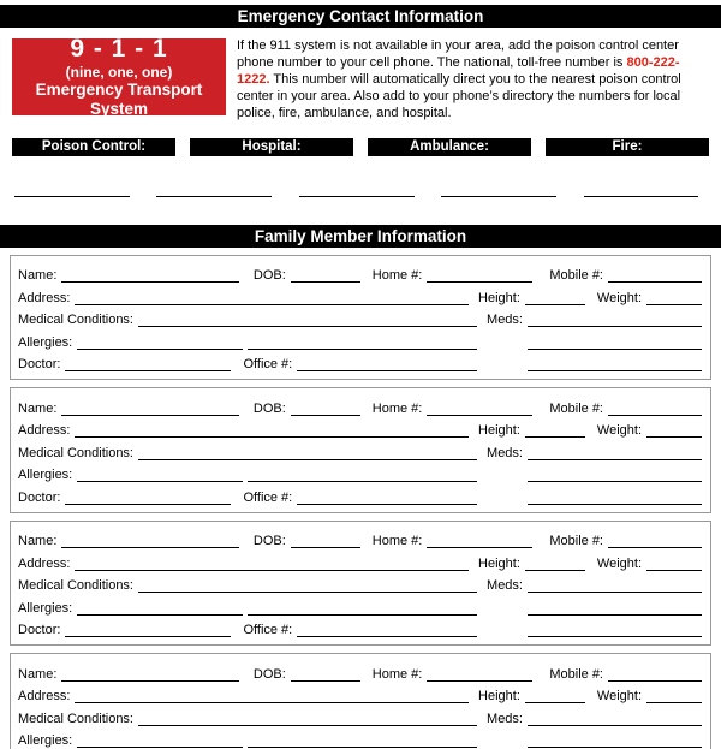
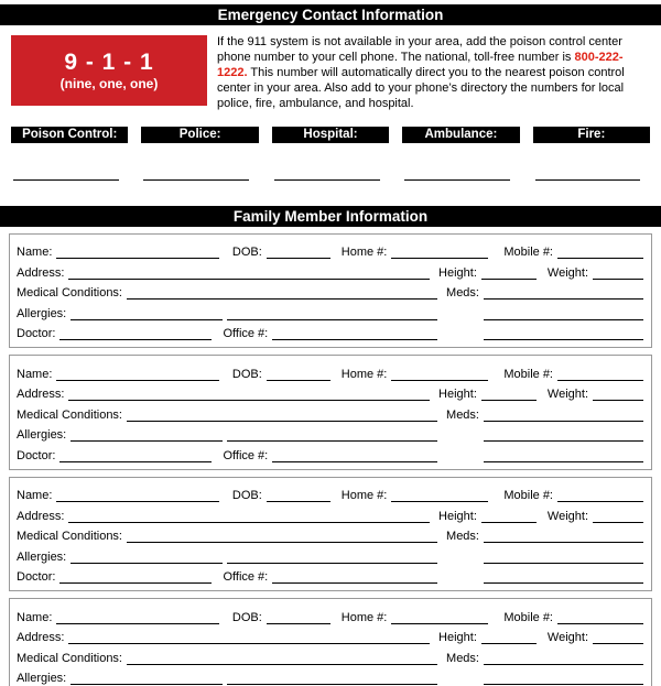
  Emergency Contact Information
  9 - 1 - 1
  (nine, one, one)
- Emergency Transport System
  If the 911 system is not available in your area, add the poison control center phone number to your cell phone. The national, toll-free number is 800-222-1222. This number will automatically direct you to the nearest poison control center in your area. Also add to your phone’s directory the numbers for local police, fire, ambulance, and hospital.
  Poison Control:
+ Police:
  Hospital:
  Ambulance:
  Fire:
  Family Member Information
  Name:
  DOB:
  Home #:
  Mobile #:
  Address:
  Height:
  Weight:
  Medical Conditions:
  Meds:
  Allergies:
  Doctor:
  Office #:
  Name:
  DOB:
  Home #:
  Mobile #:
  Address:
  Height:
  Weight:
  Medical Conditions:
  Meds:
  Allergies:
  Doctor:
  Office #:
  Name:
  DOB:
  Home #:
  Mobile #:
  Address:
  Height:
  Weight:
  Medical Conditions:
  Meds:
  Allergies:
  Doctor:
  Office #:
  Name:
  DOB:
  Home #:
  Mobile #:
  Address:
  Height:
  Weight:
  Medical Conditions:
  Meds:
  Allergies:
